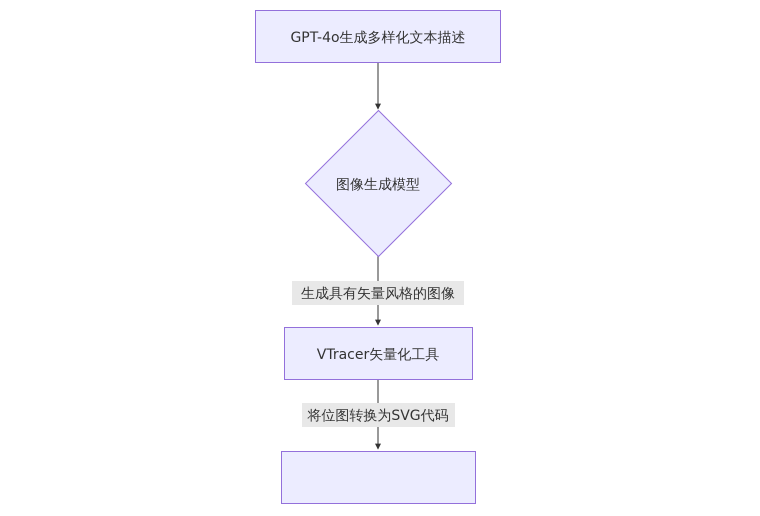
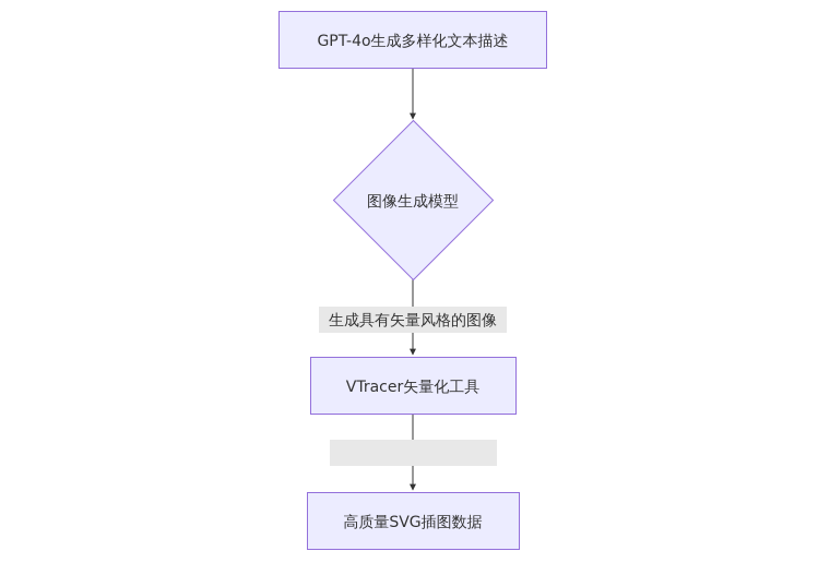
  生成具有矢量风格的图像
- 将位图转换为SVG代码
  GPT-4o生成多样化文本描述
  图像生成模型
  VTracer矢量化工具
+ 高质量SVG插图数据
